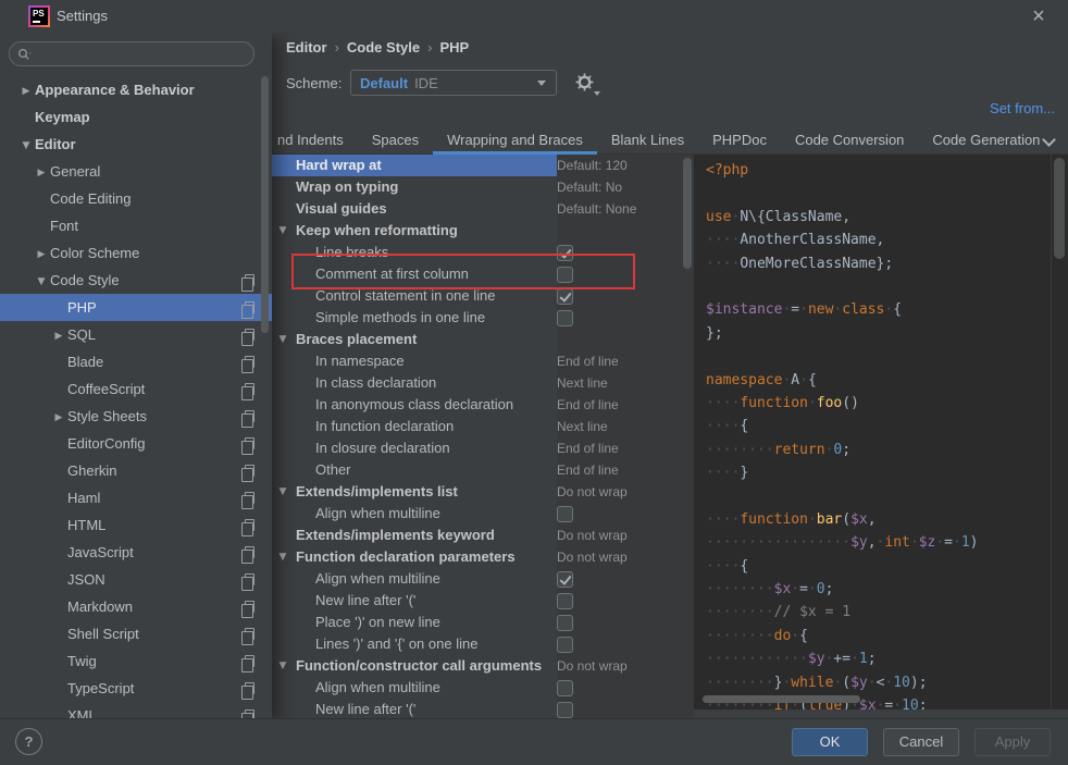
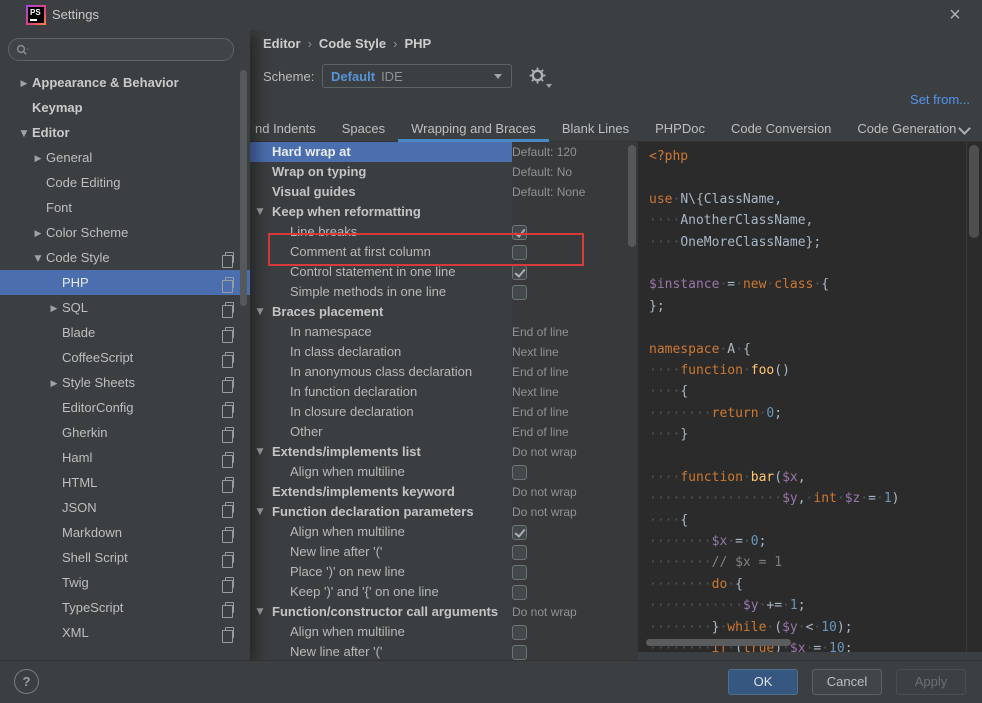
  PS
  Settings
  ×
  Editor › Code Style › PHP
  Scheme:
  Default
  IDE
  Set from...
  nd Indents
  Spaces
  Wrapping and Braces
  Blank Lines
  PHPDoc
  Code Conversion
  Code Generation
  Hard wrap at
  Default: 120
  Wrap on typing
  Default: No
  Visual guides
  Default: None
  ▼
  Keep when reformatting
  Line breaks
  Comment at first column
  Control statement in one line
  Simple methods in one line
  ▼
  Braces placement
  In namespace
  End of line
  In class declaration
  Next line
  In anonymous class declaration
  End of line
  In function declaration
  Next line
  In closure declaration
  End of line
  Other
  End of line
  ▼
  Extends/implements list
  Do not wrap
  Align when multiline
  Extends/implements keyword
  Do not wrap
  ▼
  Function declaration parameters
  Do not wrap
  Align when multiline
  New line after '('
  Place ')' on new line
- Lines ')' and '{' on one line
+ Keep ')' and '{' on one line
  ▼
  Function/constructor call arguments
  Do not wrap
  Align when multiline
  New line after '('
  <?php
  use·N\{ClassName,
  ····AnotherClassName,
  ····OneMoreClassName};
  $instance·=·new·class·{
  };
  namespace·A·{
  ····function·foo()
  ····{
  ········return·0;
  ····}
  ····function·bar($x,
  ·················$y,·int·$z·=·1)
  ····{
  ········$x·=·0;
  ········// $x = 1
  ········do·{
  ············$y·+=·1;
  ········}·while·($y·<·10);
  ········if·(true)·$x·=·10;
  ▶ Appearance & Behavior
  Keymap
  ▼ Editor
  ▶ General
  Code Editing
  Font
  ▶ Color Scheme
  ▼ Code Style
  PHP
  ▶ SQL
  Blade
  CoffeeScript
  ▶ Style Sheets
  EditorConfig
  Gherkin
  Haml
  HTML
- JavaScript
  JSON
  Markdown
  Shell Script
  Twig
  TypeScript
  XML
  ?
  OK
  Cancel
  Apply
